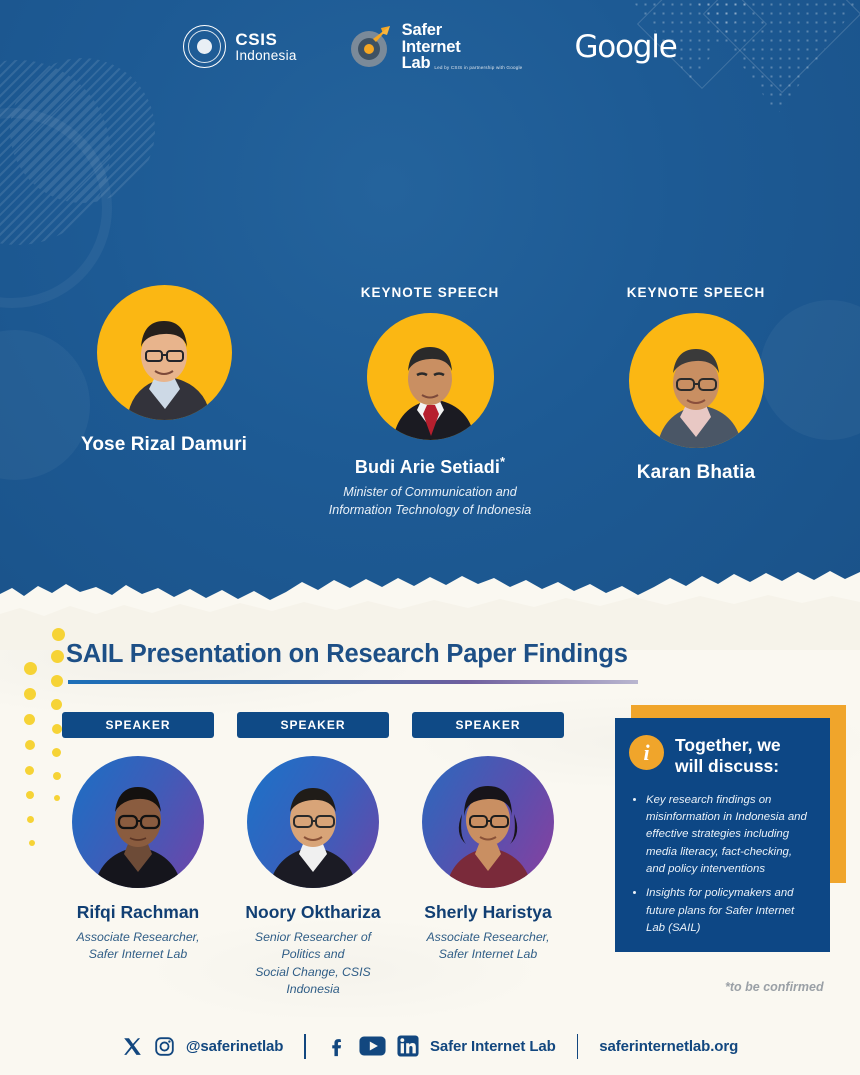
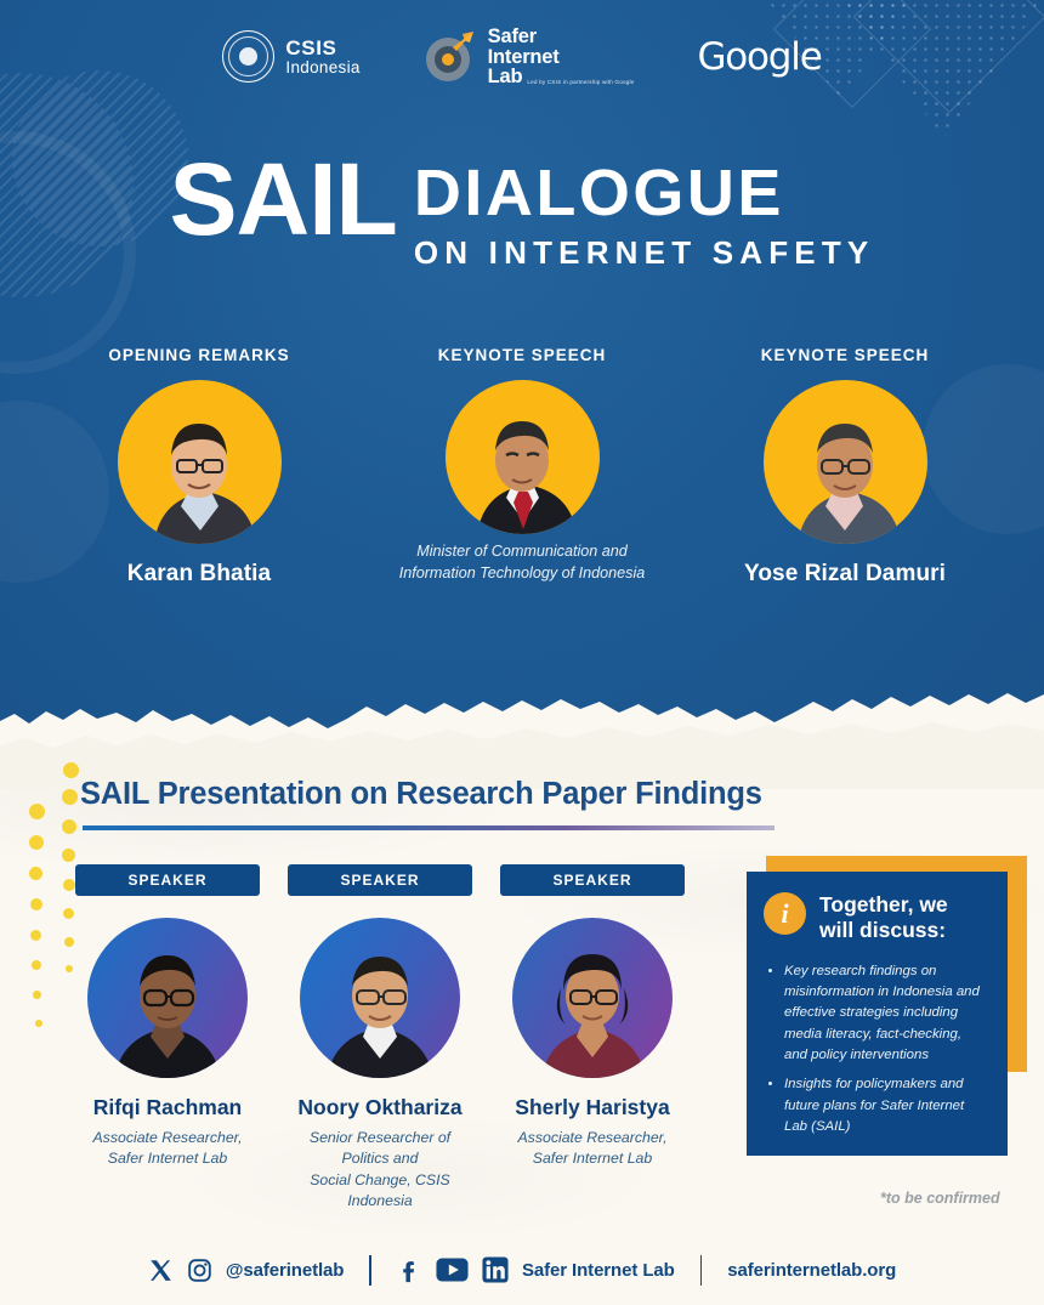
  CSIS
  Indonesia
  Safer
  Internet
  Lab
  Google
+ SAIL
+ DIALOGUE
+ ON INTERNET SAFETY
+ OPENING REMARKS
- Yose Rizal Damuri
+ Karan Bhatia
  KEYNOTE SPEECH
- Budi Arie Setiadi*
  Minister of Communication and
  Information Technology of Indonesia
  KEYNOTE SPEECH
- Karan Bhatia
+ Yose Rizal Damuri
  SAIL Presentation on Research Paper Findings
  SPEAKER
  Rifqi Rachman
  Associate Researcher,
  Safer Internet Lab
  SPEAKER
  Noory Okthariza
  Senior Researcher of Politics and
  Social Change, CSIS Indonesia
  SPEAKER
  Sherly Haristya
  Associate Researcher,
  Safer Internet Lab
  i
  Together, we
  will discuss:
  Key research findings on misinformation in Indonesia and effective strategies including media literacy, fact-checking, and policy interventions
  Insights for policymakers and future plans for Safer Internet Lab (SAIL)
  *to be confirmed
  @saferinetlab
  Safer Internet Lab
  saferinternetlab.org
